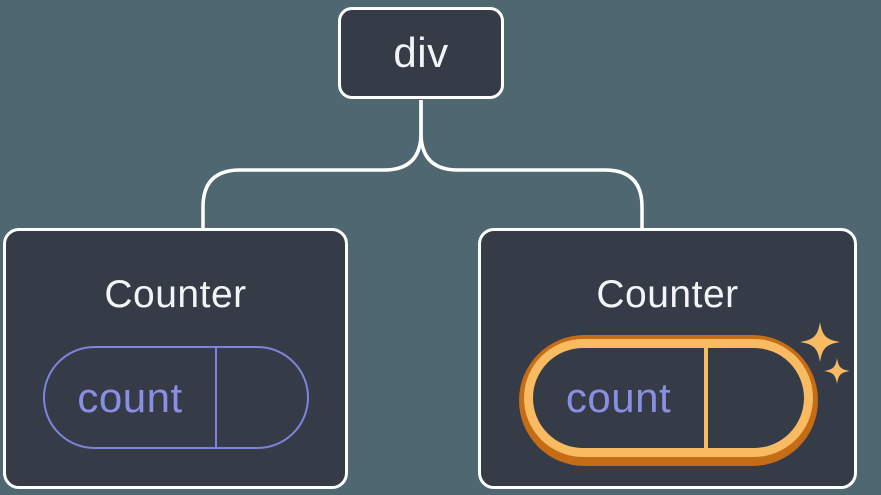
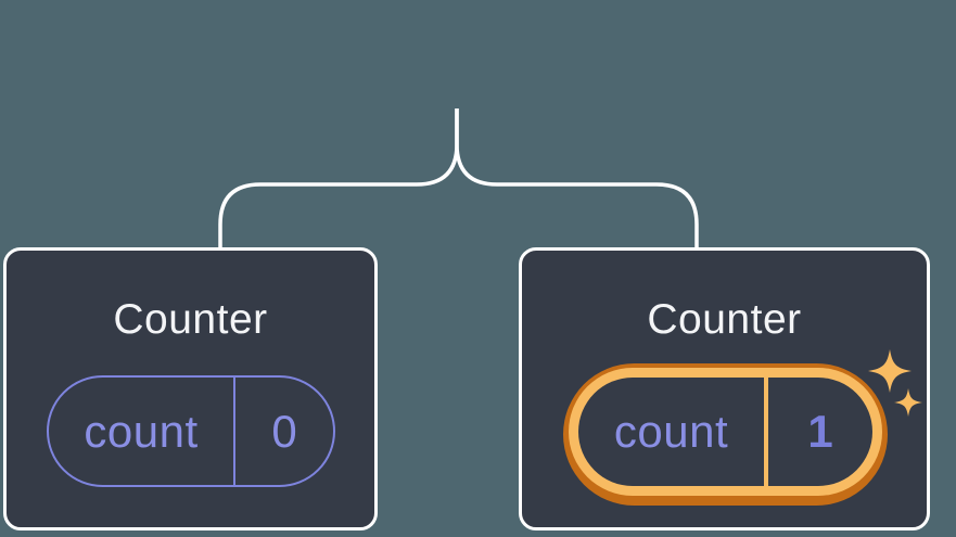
- div
  Counter
  count
+ 0
  Counter
  count
+ 1
